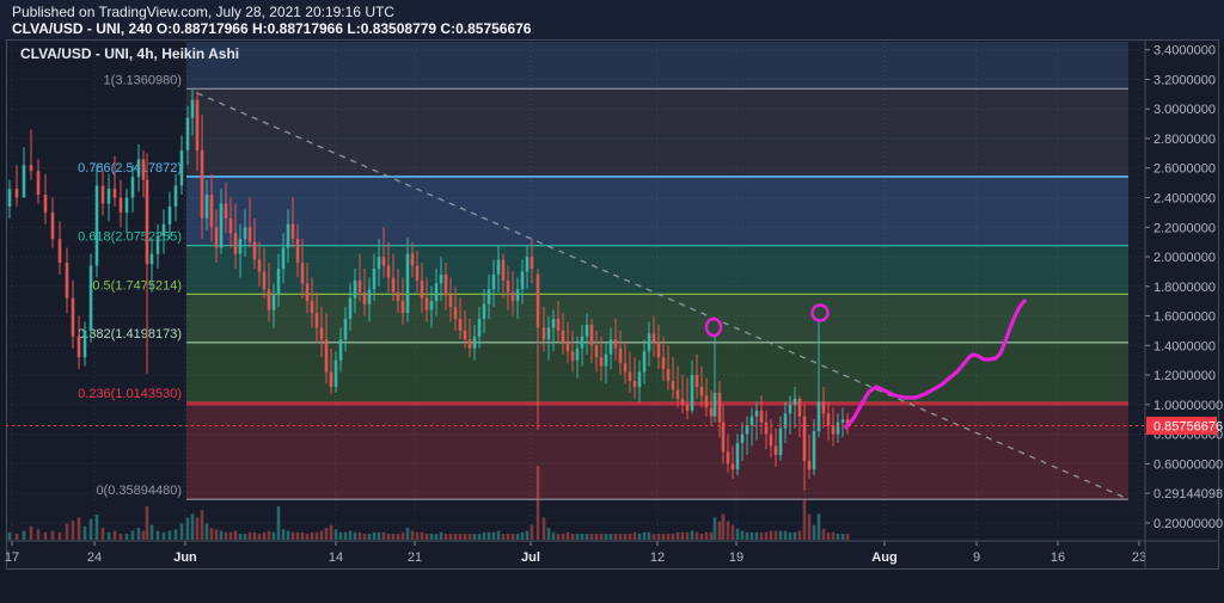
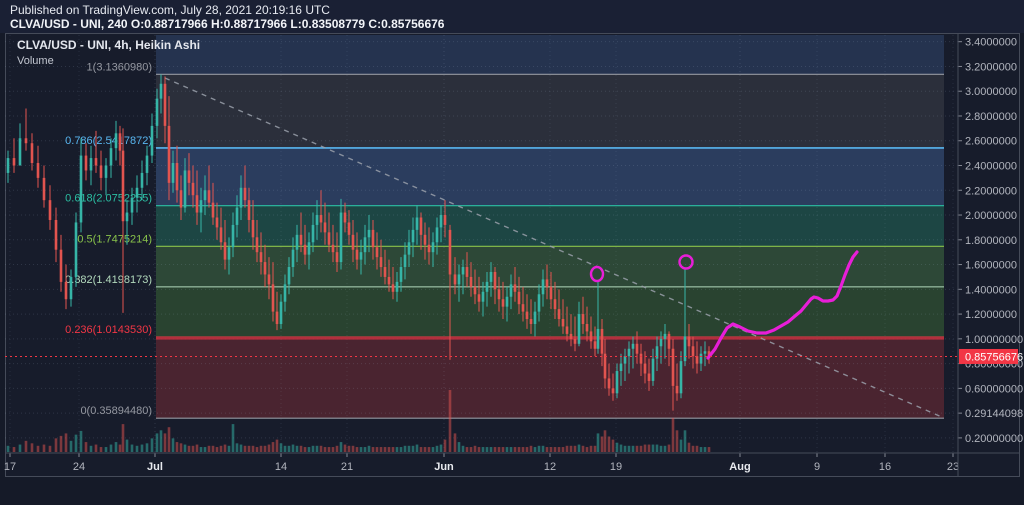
  Published on TradingView.com, July 28, 2021 20:19:16 UTC
  CLVA/USD - UNI, 240 O:0.88717966 H:0.88717966 L:0.83508779 C:0.85756676
  CLVA/USD - UNI, 4h, Heikin Ashi
+ Volume
  1(3.1360980)
  0.786(2.547872)
  0.618(2.075255)
  0.5(1.747214)
  0.382(1.4198173)
  0.236(1.0143530)
  0(0.35894480)
  3.4000000
  3.2000000
  3.0000000
  2.8000000
  2.6000000
  2.4000000
  2.2000000
  2.0000000
  1.8000000
  1.6000000
  1.4000000
  1.2000000
  1.00000000
  0.80000000
  0.60000000
  0.29144098
  0.20000000
  0.85756676
  17
  24
- Jun
+ Jul
  14
  21
- Jul
+ Jun
  12
  19
  Aug
  9
  16
  23
